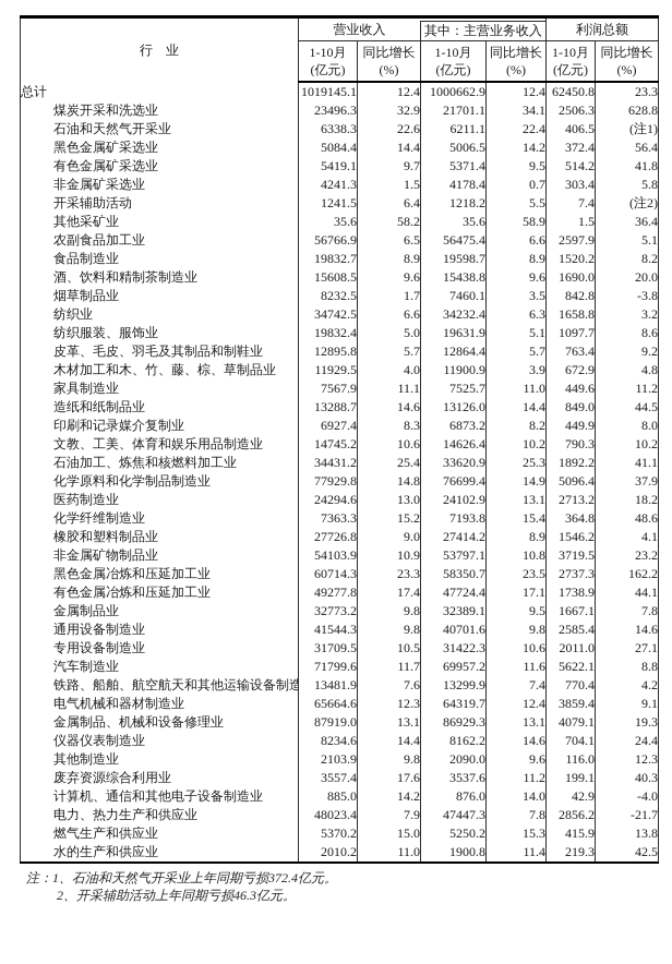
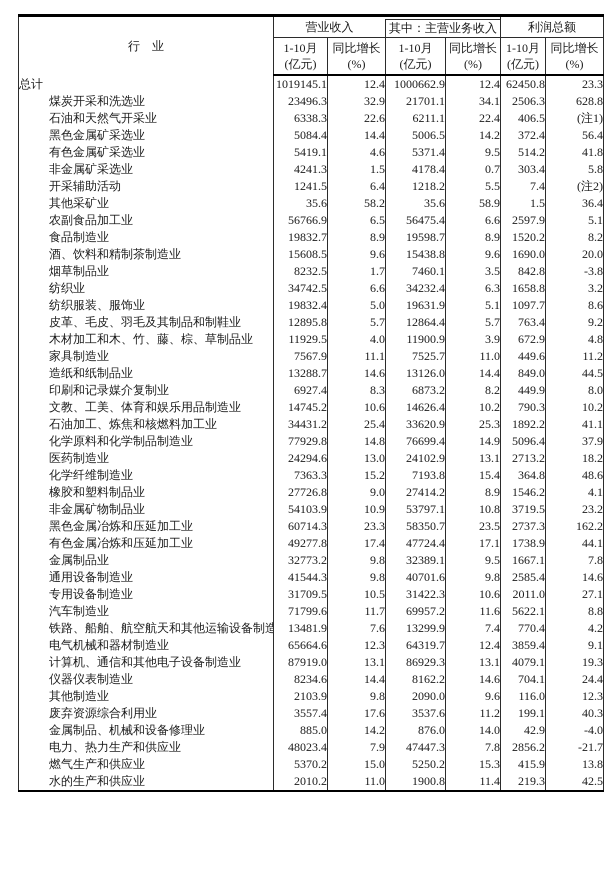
  行 业	营业收入		利润总额
  其中：主营业务收入
  1-10月 (亿元)	同比增长 (%)	1-10月 (亿元)	同比增长 (%)	1-10月 (亿元)	同比增长 (%)
  总计	1019145.1	12.4	1000662.9	12.4	62450.8	23.3
  煤炭开采和洗选业	23496.3	32.9	21701.1	34.1	2506.3	628.8
  石油和天然气开采业	6338.3	22.6	6211.1	22.4	406.5	(注1)
  黑色金属矿采选业	5084.4	14.4	5006.5	14.2	372.4	56.4
- 有色金属矿采选业	5419.1	9.7	5371.4	9.5	514.2	41.8
+ 有色金属矿采选业	5419.1	4.6	5371.4	9.5	514.2	41.8
  非金属矿采选业	4241.3	1.5	4178.4	0.7	303.4	5.8
  开采辅助活动	1241.5	6.4	1218.2	5.5	7.4	(注2)
  其他采矿业	35.6	58.2	35.6	58.9	1.5	36.4
  农副食品加工业	56766.9	6.5	56475.4	6.6	2597.9	5.1
  食品制造业	19832.7	8.9	19598.7	8.9	1520.2	8.2
  酒、饮料和精制茶制造业	15608.5	9.6	15438.8	9.6	1690.0	20.0
  烟草制品业	8232.5	1.7	7460.1	3.5	842.8	-3.8
  纺织业	34742.5	6.6	34232.4	6.3	1658.8	3.2
  纺织服装、服饰业	19832.4	5.0	19631.9	5.1	1097.7	8.6
  皮革、毛皮、羽毛及其制品和制鞋业	12895.8	5.7	12864.4	5.7	763.4	9.2
  木材加工和木、竹、藤、棕、草制品业	11929.5	4.0	11900.9	3.9	672.9	4.8
  家具制造业	7567.9	11.1	7525.7	11.0	449.6	11.2
  造纸和纸制品业	13288.7	14.6	13126.0	14.4	849.0	44.5
  印刷和记录媒介复制业	6927.4	8.3	6873.2	8.2	449.9	8.0
  文教、工美、体育和娱乐用品制造业	14745.2	10.6	14626.4	10.2	790.3	10.2
  石油加工、炼焦和核燃料加工业	34431.2	25.4	33620.9	25.3	1892.2	41.1
  化学原料和化学制品制造业	77929.8	14.8	76699.4	14.9	5096.4	37.9
  医药制造业	24294.6	13.0	24102.9	13.1	2713.2	18.2
  化学纤维制造业	7363.3	15.2	7193.8	15.4	364.8	48.6
  橡胶和塑料制品业	27726.8	9.0	27414.2	8.9	1546.2	4.1
  非金属矿物制品业	54103.9	10.9	53797.1	10.8	3719.5	23.2
  黑色金属冶炼和压延加工业	60714.3	23.3	58350.7	23.5	2737.3	162.2
  有色金属冶炼和压延加工业	49277.8	17.4	47724.4	17.1	1738.9	44.1
  金属制品业	32773.2	9.8	32389.1	9.5	1667.1	7.8
  通用设备制造业	41544.3	9.8	40701.6	9.8	2585.4	14.6
  专用设备制造业	31709.5	10.5	31422.3	10.6	2011.0	27.1
  汽车制造业	71799.6	11.7	69957.2	11.6	5622.1	8.8
  铁路、船舶、航空航天和其他运输设备制造	13481.9	7.6	13299.9	7.4	770.4	4.2
  电气机械和器材制造业	65664.6	12.3	64319.7	12.4	3859.4	9.1
- 金属制品、机械和设备修理业	87919.0	13.1	86929.3	13.1	4079.1	19.3
+ 计算机、通信和其他电子设备制造业	87919.0	13.1	86929.3	13.1	4079.1	19.3
  仪器仪表制造业	8234.6	14.4	8162.2	14.6	704.1	24.4
  其他制造业	2103.9	9.8	2090.0	9.6	116.0	12.3
  废弃资源综合利用业	3557.4	17.6	3537.6	11.2	199.1	40.3
- 计算机、通信和其他电子设备制造业	885.0	14.2	876.0	14.0	42.9	-4.0
+ 金属制品、机械和设备修理业	885.0	14.2	876.0	14.0	42.9	-4.0
  电力、热力生产和供应业	48023.4	7.9	47447.3	7.8	2856.2	-21.7
  燃气生产和供应业	5370.2	15.0	5250.2	15.3	415.9	13.8
  水的生产和供应业	2010.2	11.0	1900.8	11.4	219.3	42.5
- 注：1、石油和天然气开采业上年同期亏损372.4亿元。
- 2、开采辅助活动上年同期亏损46.3亿元。
